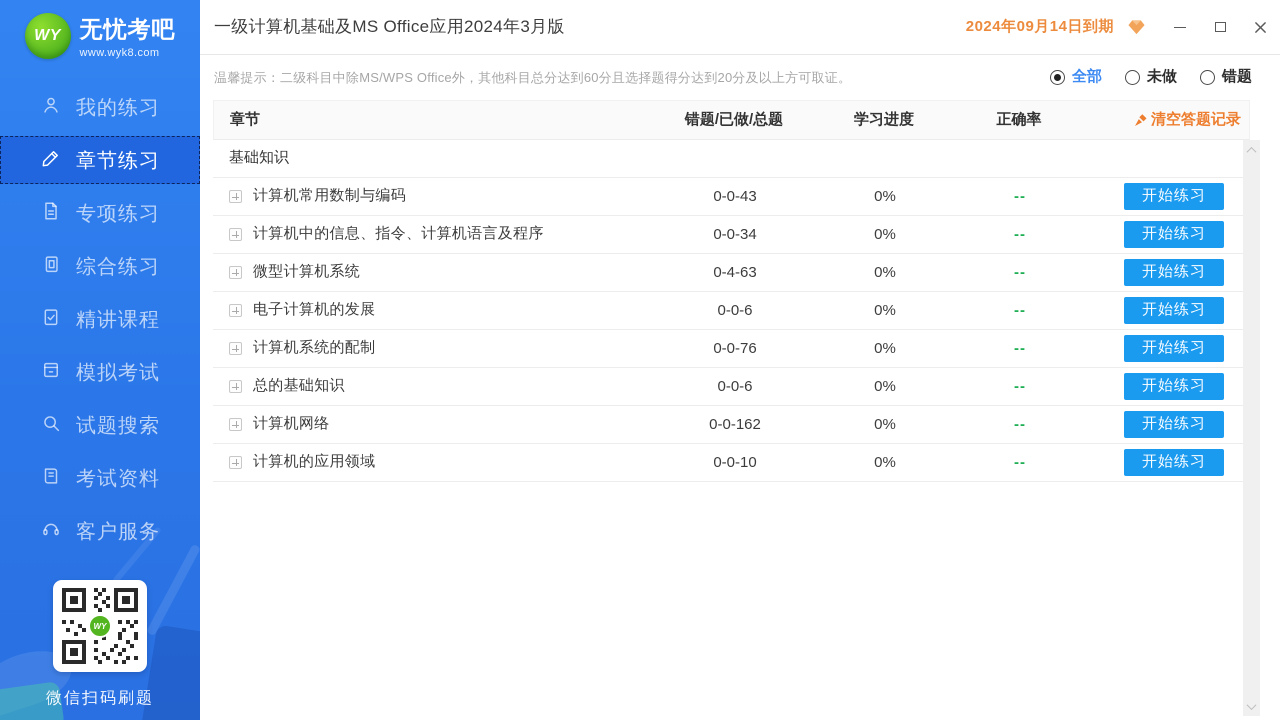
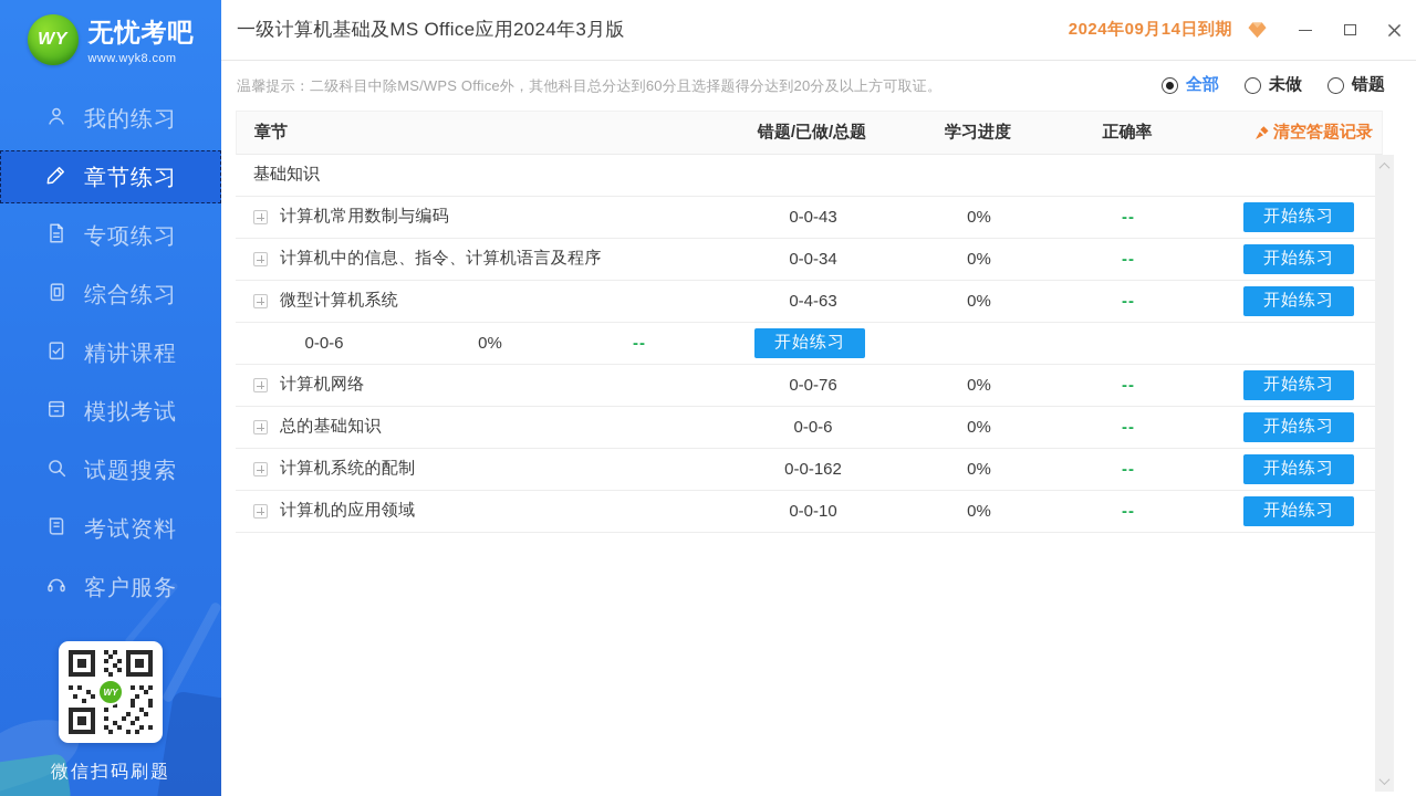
  WY
  无忧考吧
  www.wyk8.com
  我的练习
  章节练习
  专项练习
  综合练习
  精讲课程
  模拟考试
  试题搜索
  考试资料
  客户服务
  WY
  微信扫码刷题
  一级计算机基础及MS Office应用2024年3月版
  2024年09月14日到期
  温馨提示：二级科目中除MS/WPS Office外，其他科目总分达到60分且选择题得分达到20分及以上方可取证。
  全部
  未做
  错题
  章节
  错题/已做/总题
  学习进度
  正确率
  清空答题记录
  基础知识
  计算机常用数制与编码
  0-0-43
  0%
  --
  开始练习
  计算机中的信息、指令、计算机语言及程序
  0-0-34
  0%
  --
  开始练习
  微型计算机系统
  0-4-63
  0%
  --
  开始练习
- 电子计算机的发展
  0-0-6
  0%
  --
  开始练习
- 计算机系统的配制
+ 计算机网络
  0-0-76
  0%
  --
  开始练习
  总的基础知识
  0-0-6
  0%
  --
  开始练习
- 计算机网络
+ 计算机系统的配制
  0-0-162
  0%
  --
  开始练习
  计算机的应用领域
  0-0-10
  0%
  --
  开始练习
